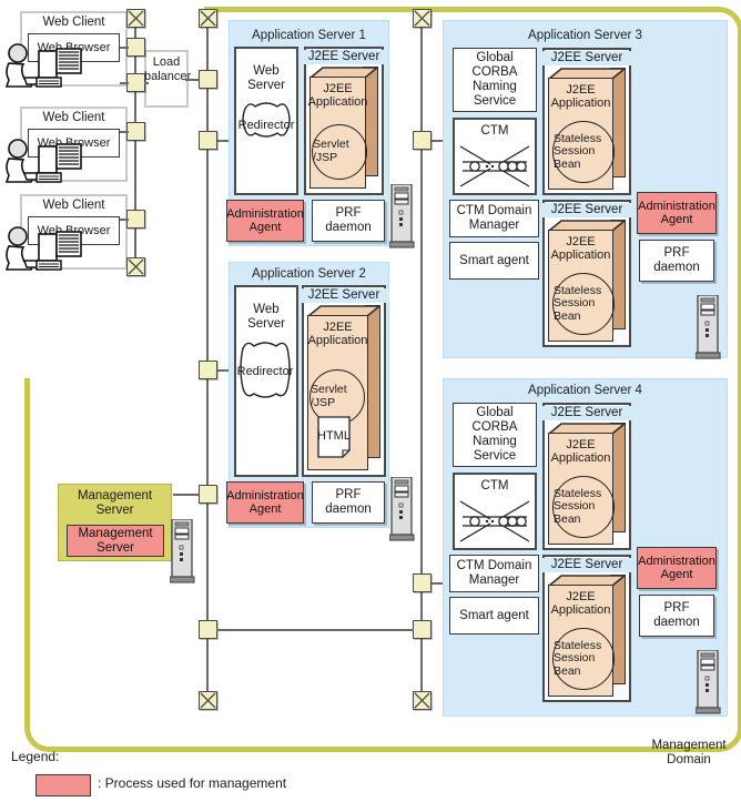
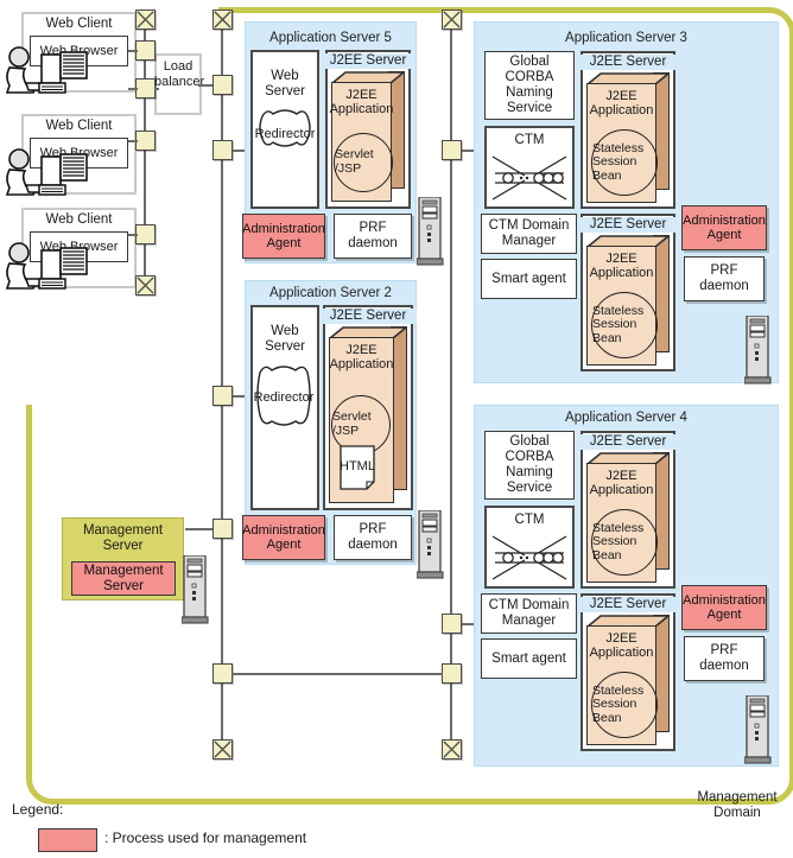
  Web Client
  Web Browser
  Web Client
  Web Browser
  Web Client
  Web Browser
  Load balancer
  Management Domain
- Application Server 1
+ Application Server 5
  Web Server
  Redirector
  J2EE Server
  J2EE Application
  Servlet /JSP
  Administration Agent
  PRF daemon
  Application Server 2
  Web Server
  Redirector
  J2EE Server
  J2EE Application
  Servlet /JSP
  HTML
  Administration Agent
  PRF daemon
  Application Server 3
  Global CORBA Naming Service
  CTM
  CTM Domain Manager
  Smart agent
  J2EE Server
  J2EE Application
  Stateless Session Bean
  J2EE Server
  J2EE Application
  Stateless Session Bean
  Administration Agent
  PRF daemon
  Application Server 4
  Global CORBA Naming Service
  CTM
  CTM Domain Manager
  Smart agent
  J2EE Server
  J2EE Application
  Stateless Session Bean
  J2EE Server
  J2EE Application
  Stateless Session Bean
  Administration Agent
  PRF daemon
  Management Server
  Management Server
  Legend:
  : Process used for management
